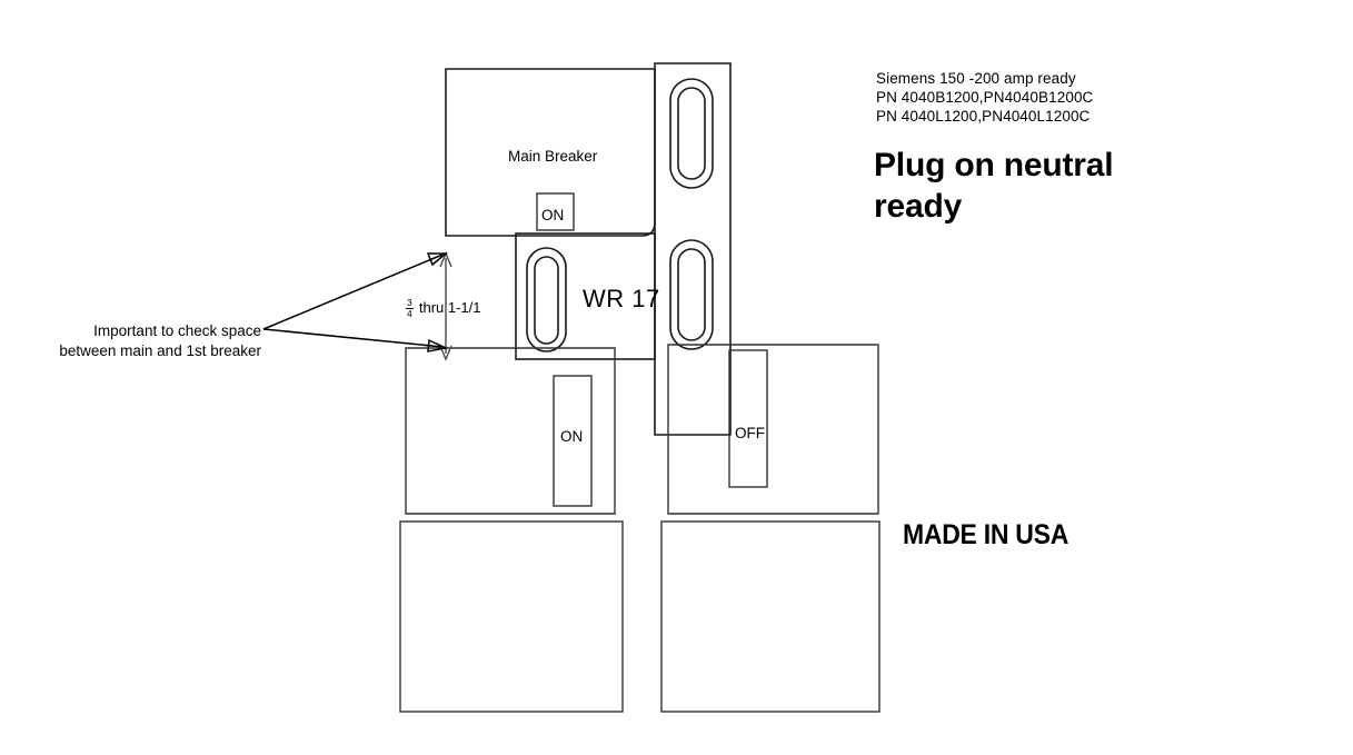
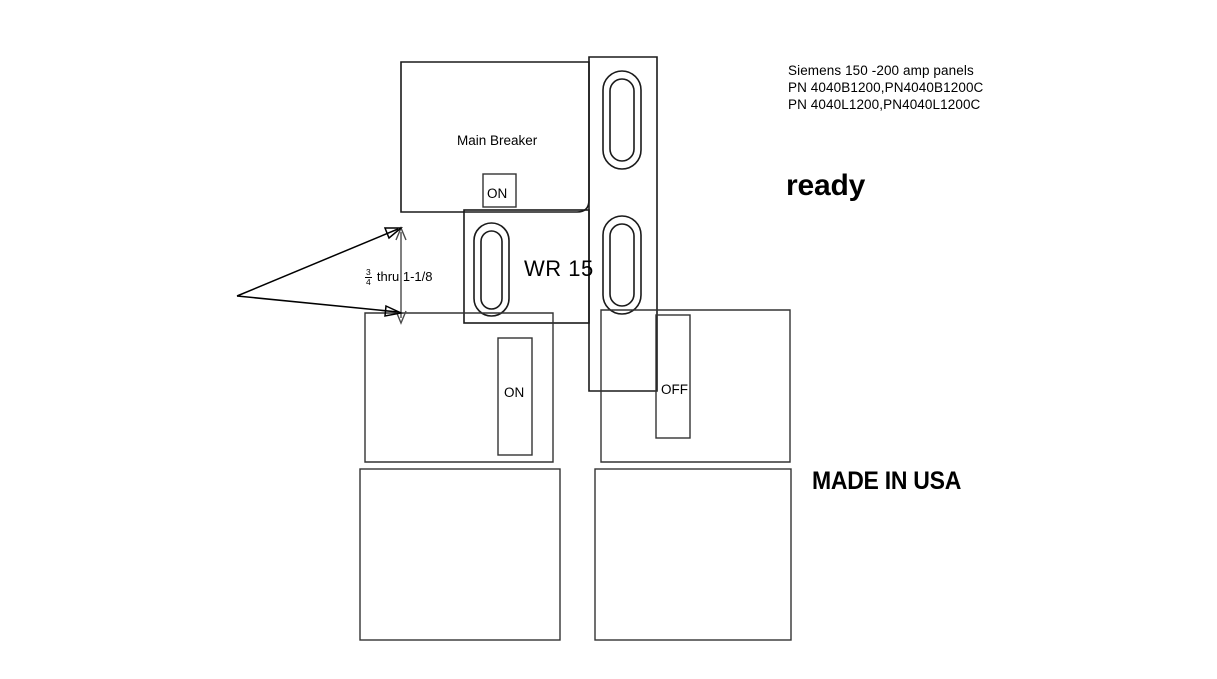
- Siemens 150 -200 amp ready
+ Siemens 150 -200 amp panels
  PN 4040B1200,PN4040B1200C
  PN 4040L1200,PN4040L1200C
- Plug on neutral
  ready
  MADE IN USA
- Important to check space
- between main and 1st breaker
  3
  4
- thru 1-1/1
+ thru 1-1/8
  Main Breaker
  ON
- WR 17
+ WR 15
  ON
  OFF
